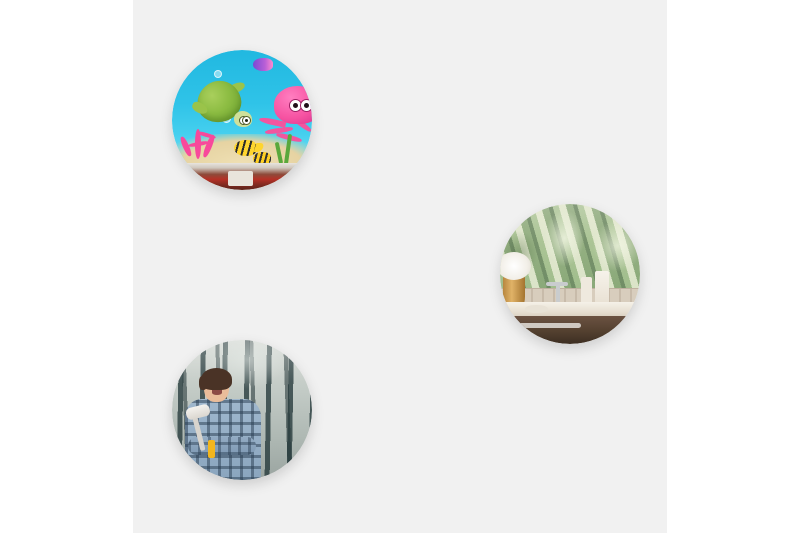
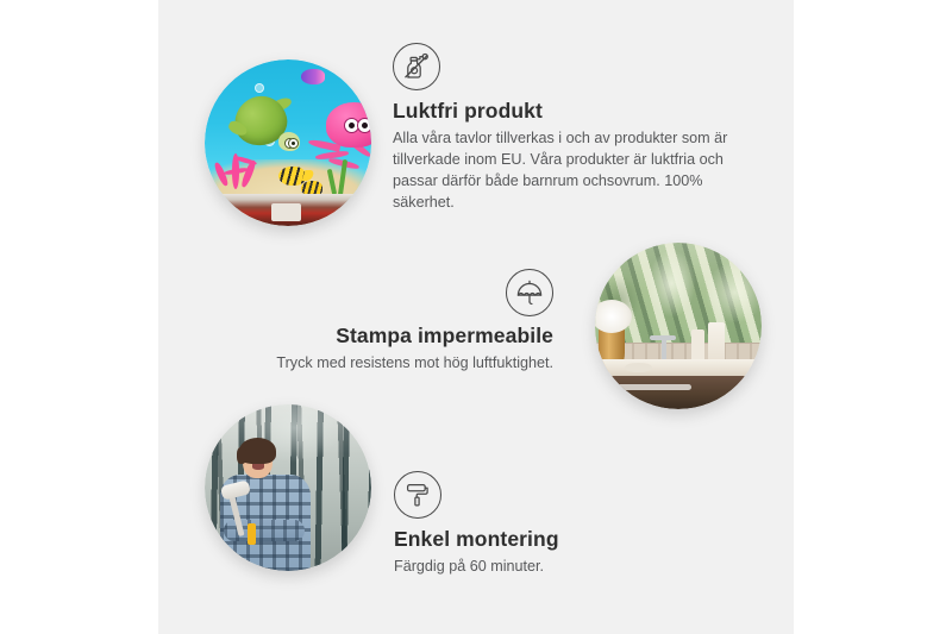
+ Luktfri produkt
+ Alla våra tavlor tillverkas i och av produkter som är tillverkade inom EU. Våra produkter är luktfria och passar därför både barnrum ochsovrum. 100% säkerhet.
+ Stampa impermeabile
+ Tryck med resistens mot hög luftfuktighet.
+ Enkel montering
+ Färgdig på 60 minuter.
